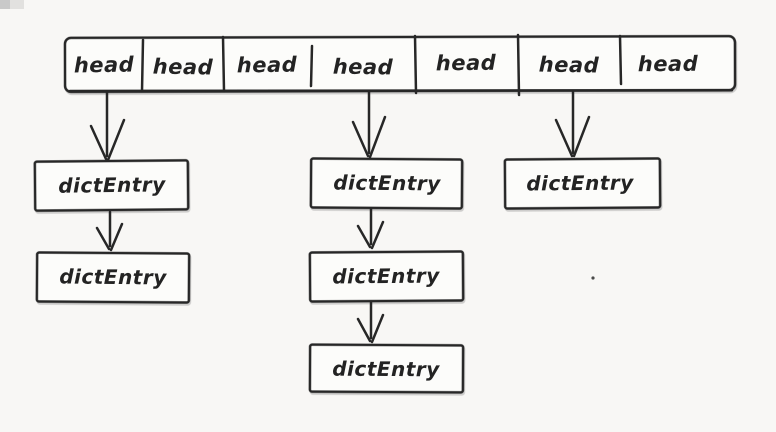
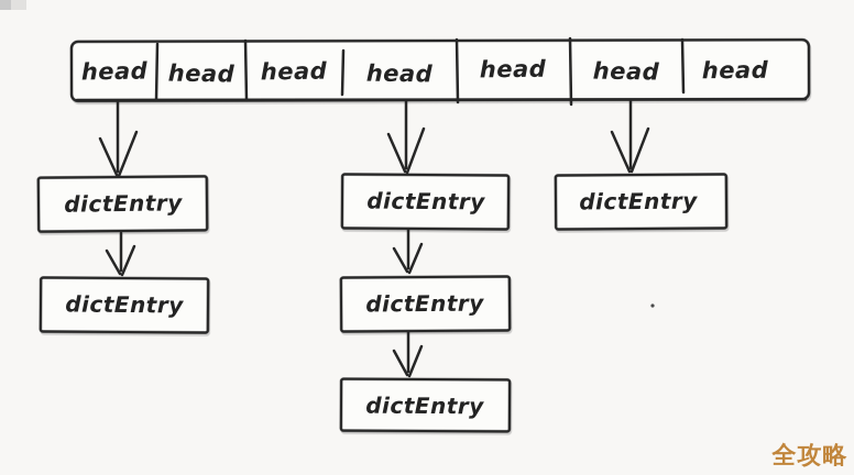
  head
  head
  head
  head
  head
  head
  head
  dictEntry
  dictEntry
  dictEntry
  dictEntry
  dictEntry
  dictEntry
+ 全攻略
